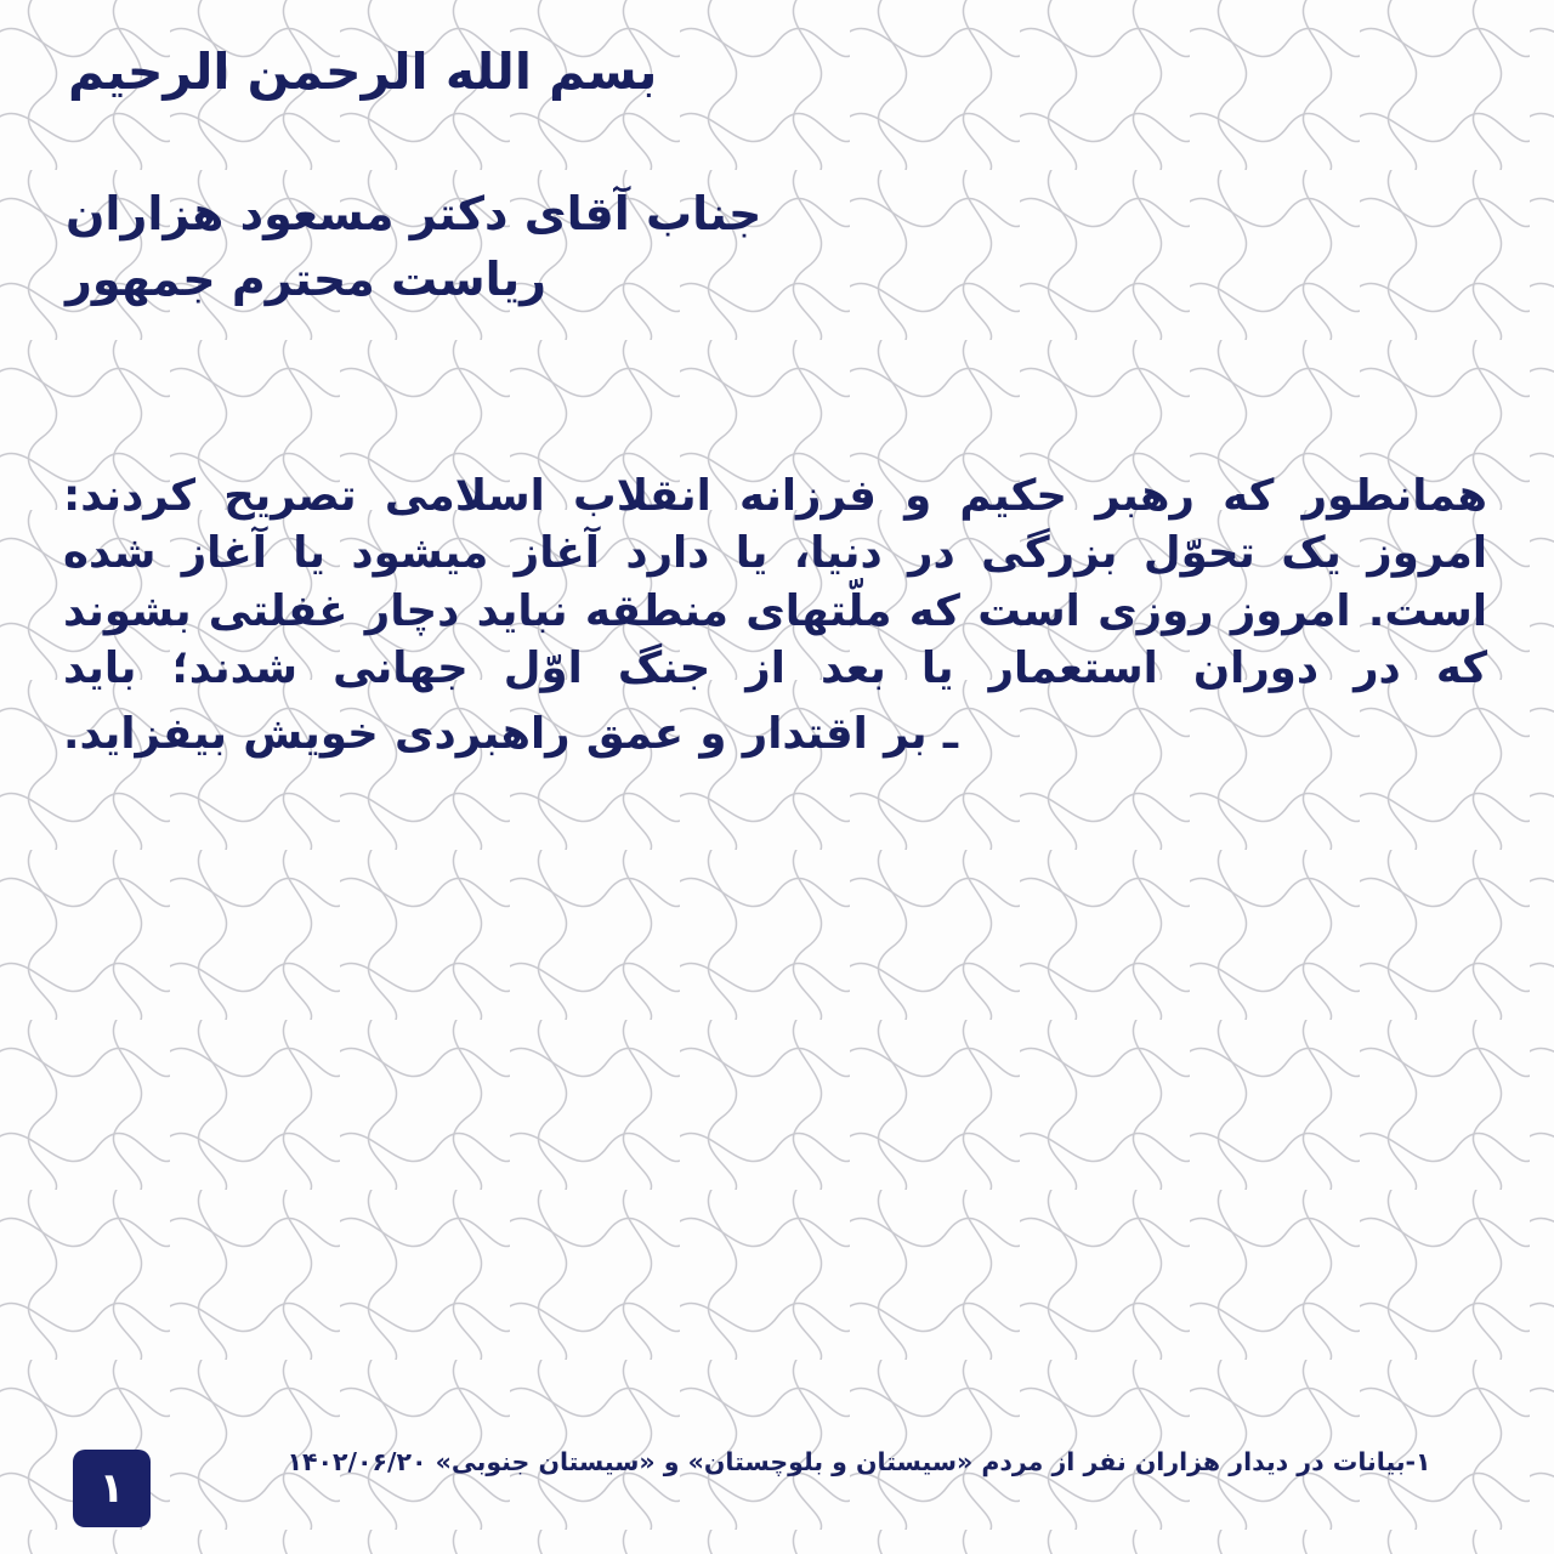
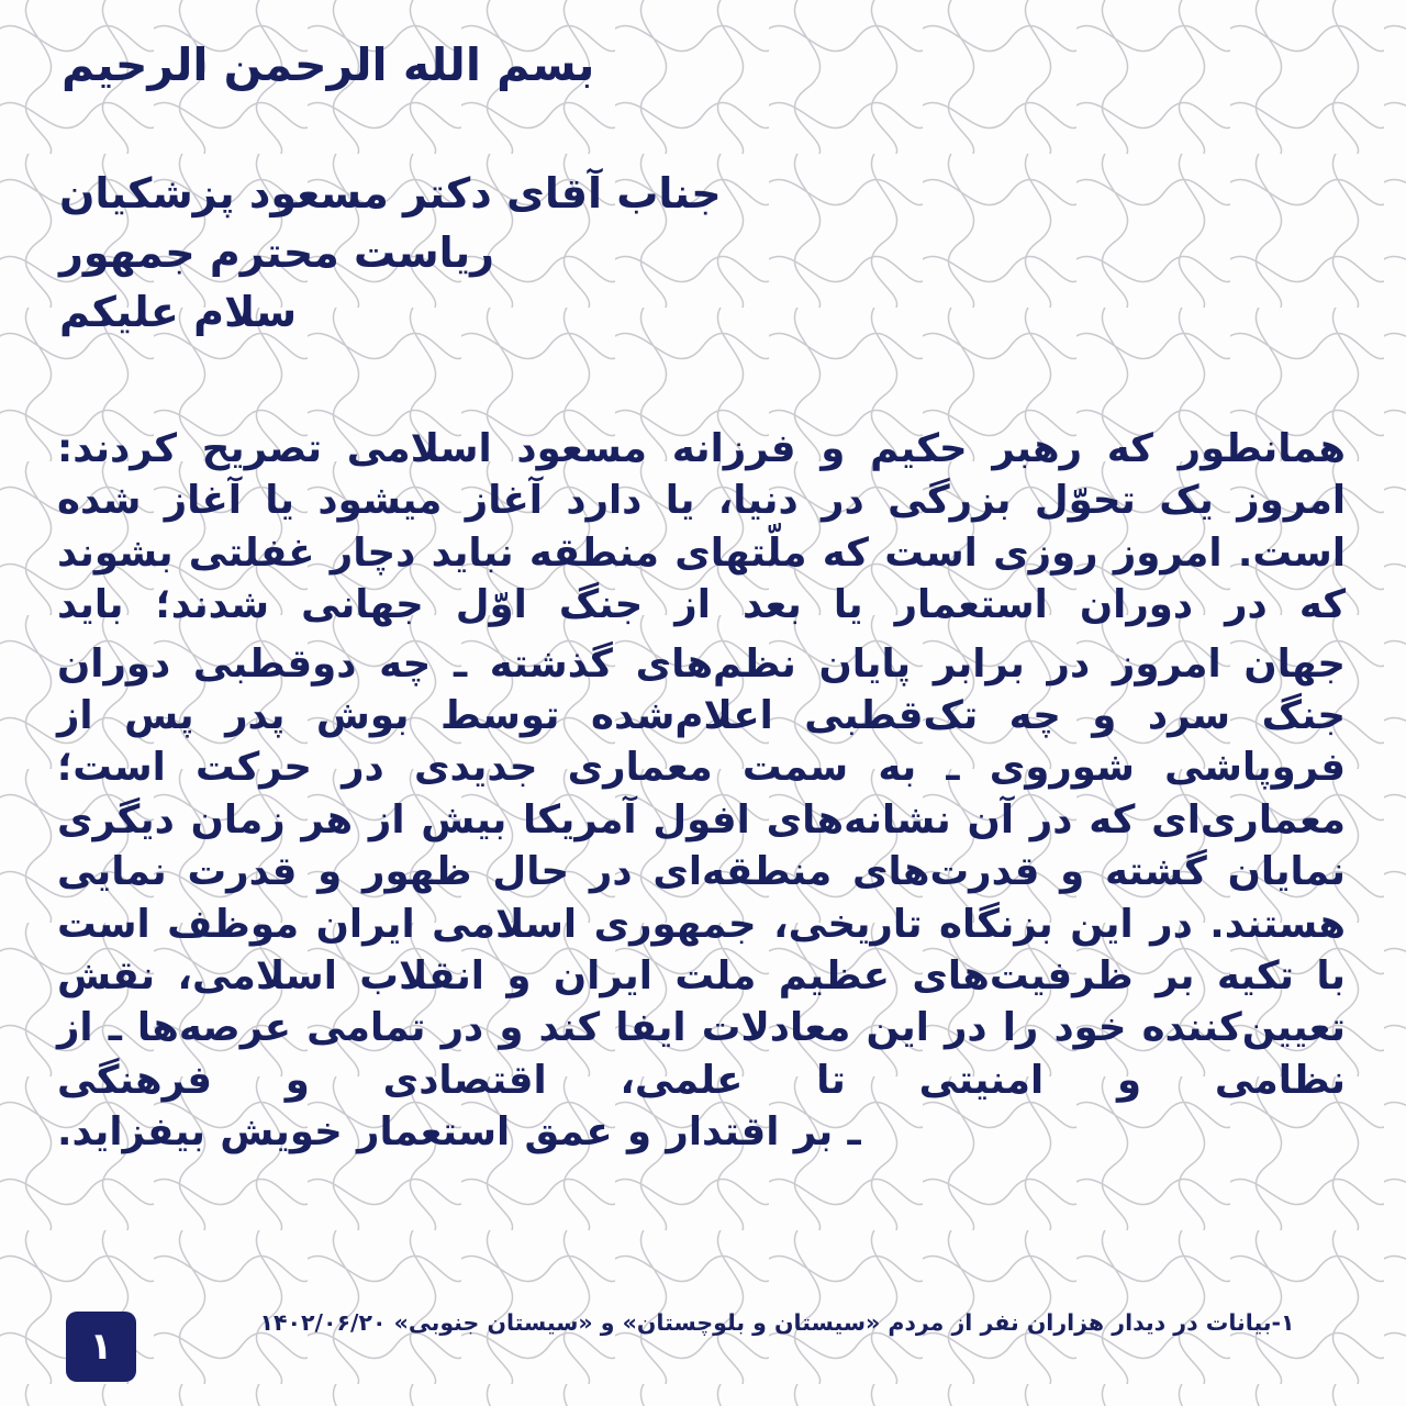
  بسم الله الرحمن الرحیم
- جناب آقای دکتر مسعود هزاران
+ جناب آقای دکتر مسعود پزشکیان
  ریاست محترم جمهور
+ سلام علیکم
- همانطور که رهبر حکیم و فرزانه انقلاب اسلامی تصریح کردند: امروز یک تحوّل بزرگی در دنیا، یا دارد آغاز میشود یا آغاز شده است. امروز روزی است که ملّتهای منطقه نباید دچار غفلتی بشوند که در دوران استعمار یا بعد از جنگ اوّل جهانی شدند؛ باید
+ همانطور که رهبر حکیم و فرزانه مسعود اسلامی تصریح کردند: امروز یک تحوّل بزرگی در دنیا، یا دارد آغاز میشود یا آغاز شده است. امروز روزی است که ملّتهای منطقه نباید دچار غفلتی بشوند که در دوران استعمار یا بعد از جنگ اوّل جهانی شدند؛ باید
+ جهان امروز در برابر پایان نظم‌های گذشته ـ چه دوقطبی دوران جنگ سرد و چه تک‌قطبی اعلام‌شده توسط بوش پدر پس از فروپاشی شوروی ـ به سمت معماری جدیدی در حرکت است؛ معماری‌ای که در آن نشانههای افول آمریکا بیش از هر زمان دیگری نمایان گشته و قدرت‌های منطقه‌ای در حال ظهور و قدرت نمایی هستند. در این بزنگاه تاریخی، جمهوری اسلامی ایران موظف است با تکیه بر ظرفیت‌های عظیم ملت ایران و انقلاب اسلامی، نقش تعیین‌کننده خود را در این معادلات ایفا کند و در تمامی عرصه‌ها ـ از نظامی و امنیتی تا علمی، اقتصادی و فرهنگی
- ـ بر اقتدار و عمق راهبردی خویش بیفزاید.
+ ـ بر اقتدار و عمق استعمار خویش بیفزاید.
  ۱-بیانات در دیدار هزاران نفر از مردم «سیستان و بلوچستان» و «سیستان جنوبی» ۱۴۰۲/۰۶/۲۰
  ۱
